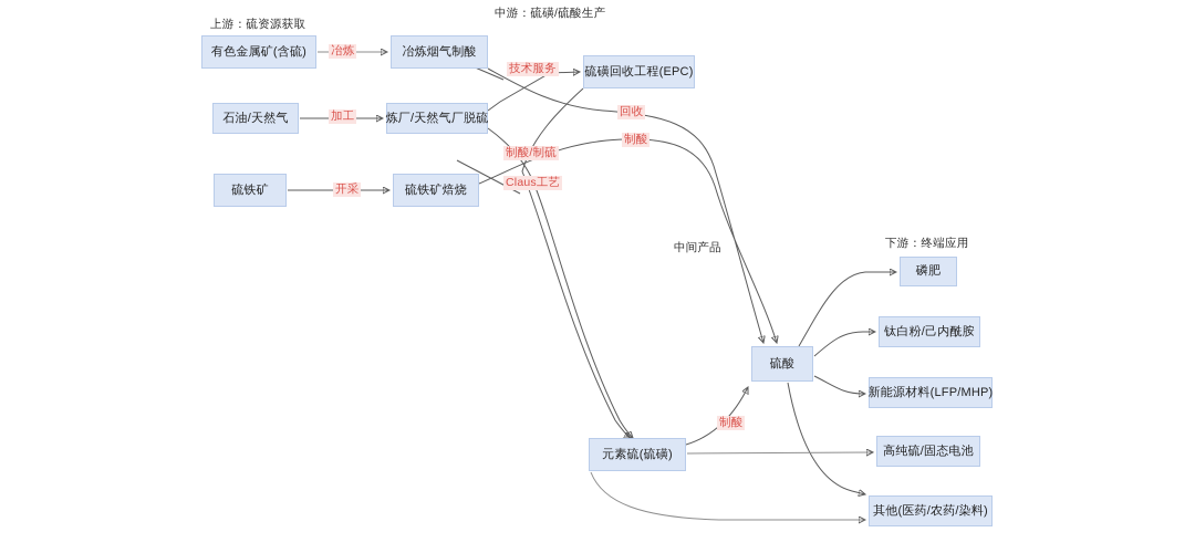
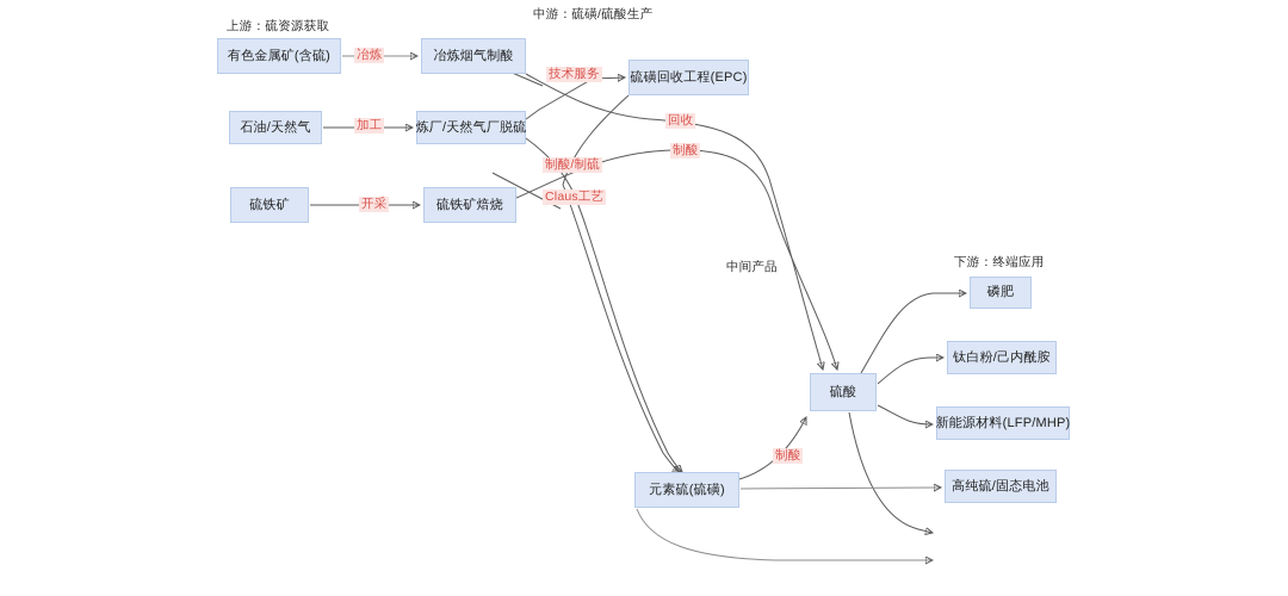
  上游：硫资源获取
  中游：硫磺/硫酸生产
  下游：终端应用
  有色金属矿(含硫)
  冶炼烟气制酸
  硫磺回收工程(EPC)
  石油/天然气
  炼厂/天然气厂脱硫
  硫铁矿
  硫铁矿焙烧
  硫酸
  元素硫(硫磺)
  磷肥
  钛白粉/己内酰胺
  新能源材料(LFP/MHP)
  高纯硫/固态电池
- 其他(医药/农药/染料)
  冶炼
  加工
  开采
  技术服务
  回收
  制酸
  制酸/制硫
  Claus工艺
  中间产品
  制酸
